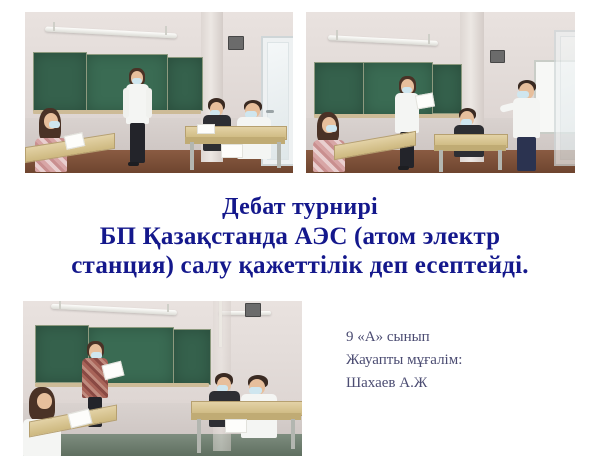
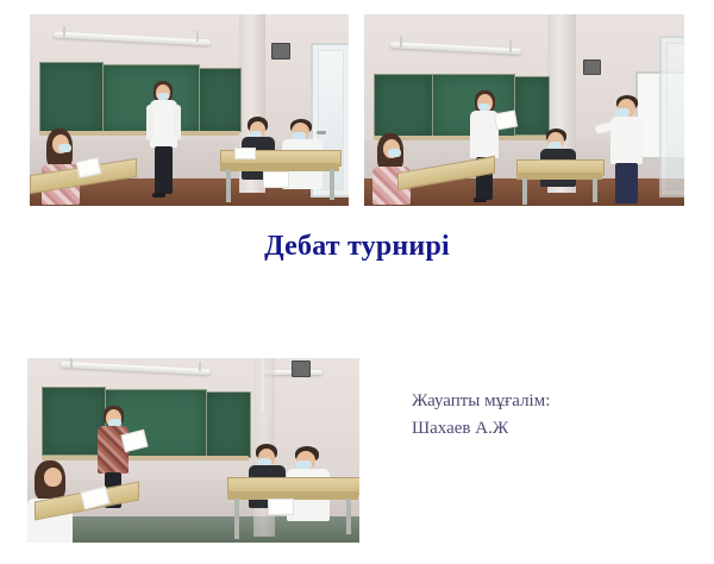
  Дебат турнирі
- БП Қазақстанда АЭС (атом электр
- станция) салу қажеттілік деп есептейді.
- 9 «А» сынып
  Жауапты мұғалім:
  Шахаев А.Ж
